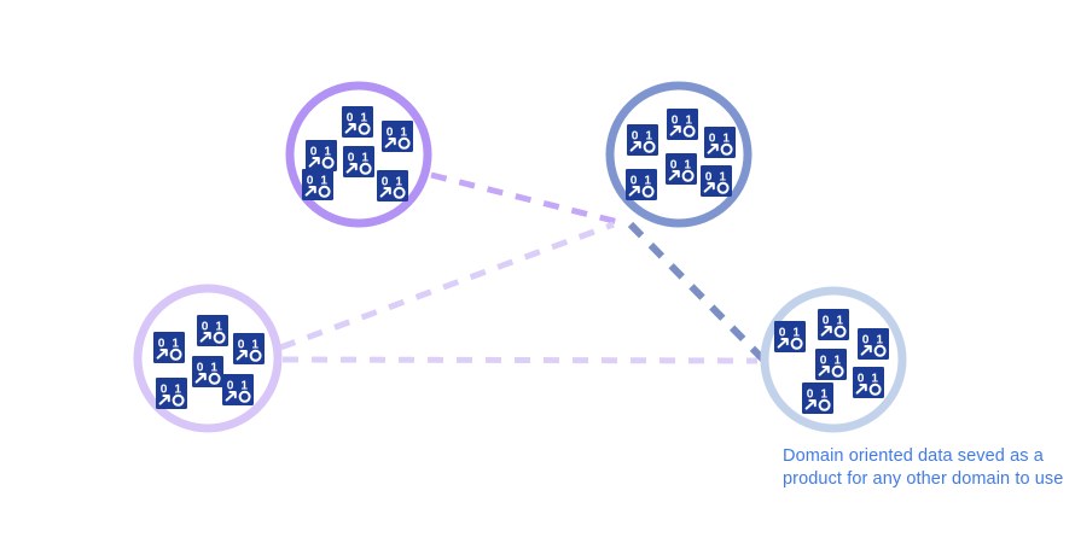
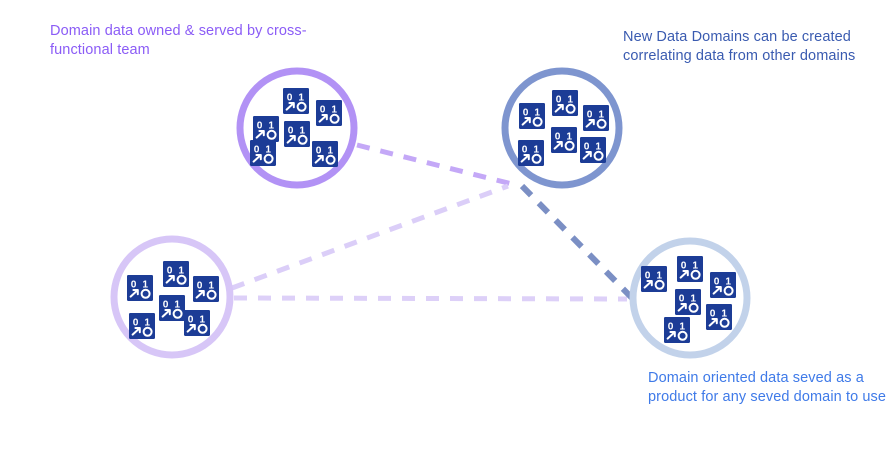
+ Domain data owned & served by cross-functional team
+ New Data Domains can be created correlating data from other domains
- Domain oriented data seved as a product for any other domain to use
+ Domain oriented data seved as a product for any seved domain to use
